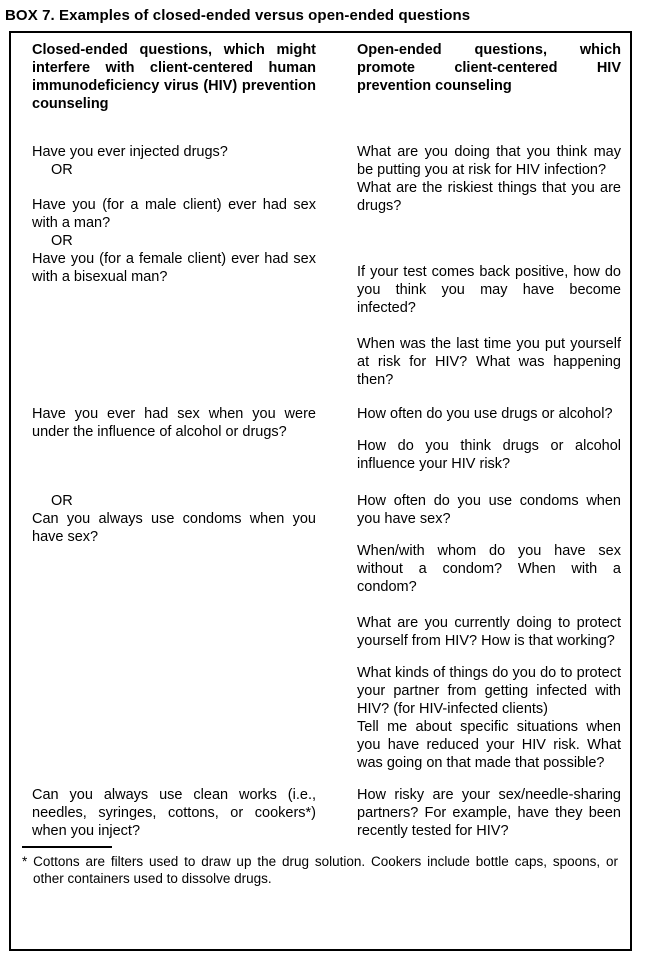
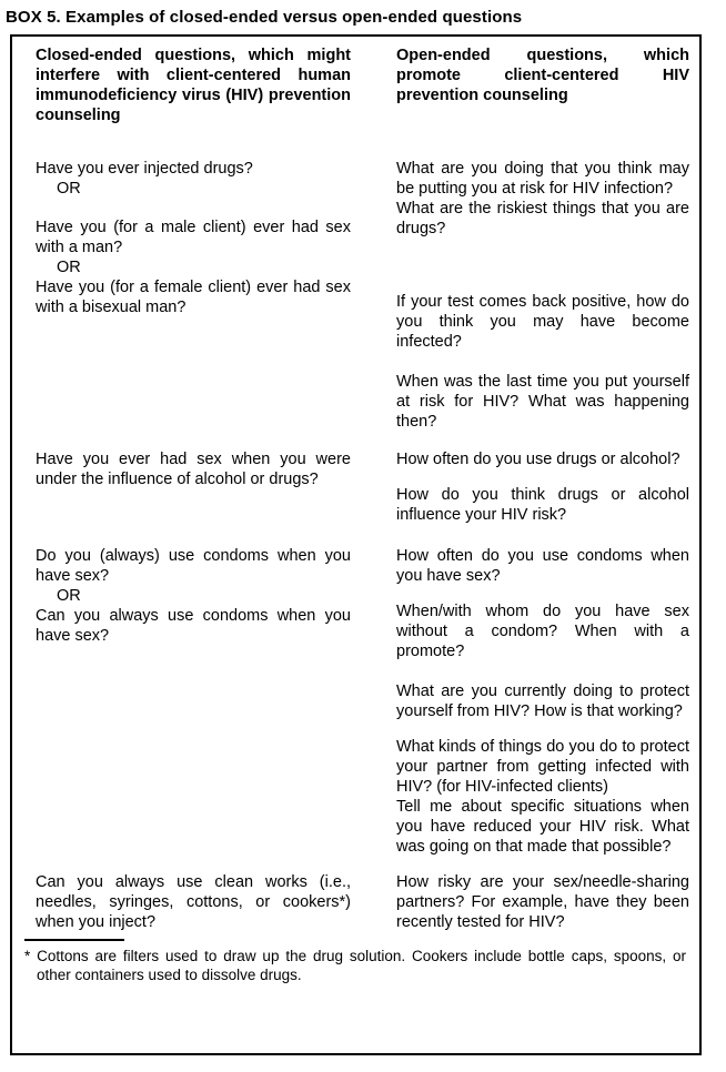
- BOX 7. Examples of closed-ended versus open-ended questions
+ BOX 5. Examples of closed-ended versus open-ended questions
  Closed-ended questions, which might interfere with client-centered human immunodeficiency virus (HIV) prevention counseling
  Open-ended questions, which promote client-centered HIV prevention counseling
  Have you ever injected drugs?
  OR
  Have you (for a male client) ever had sex with a man?
  OR
  Have you (for a female client) ever had sex with a bisexual man?
  What are you doing that you think may be putting you at risk for HIV infection?
  What are the riskiest things that you are drugs?
  If your test comes back positive, how do you think you may have become infected?
  When was the last time you put yourself at risk for HIV? What was happening then?
  Have you ever had sex when you were under the influence of alcohol or drugs?
  How often do you use drugs or alcohol?
  How do you think drugs or alcohol influence your HIV risk?
+ Do you (always) use condoms when you have sex?
  OR
  Can you always use condoms when you have sex?
  How often do you use condoms when you have sex?
- When/with whom do you have sex without a condom? When with a condom?
+ When/with whom do you have sex without a condom? When with a promote?
  What are you currently doing to protect yourself from HIV? How is that working?
  What kinds of things do you do to protect your partner from getting infected with HIV? (for HIV-infected clients)
  Tell me about specific situations when you have reduced your HIV risk. What was going on that made that possible?
  Can you always use clean works (i.e., needles, syringes, cottons, or cookers*) when you inject?
  How risky are your sex/needle-sharing partners? For example, have they been recently tested for HIV?
  * Cottons are filters used to draw up the drug solution. Cookers include bottle caps, spoons, or other containers used to dissolve drugs.
